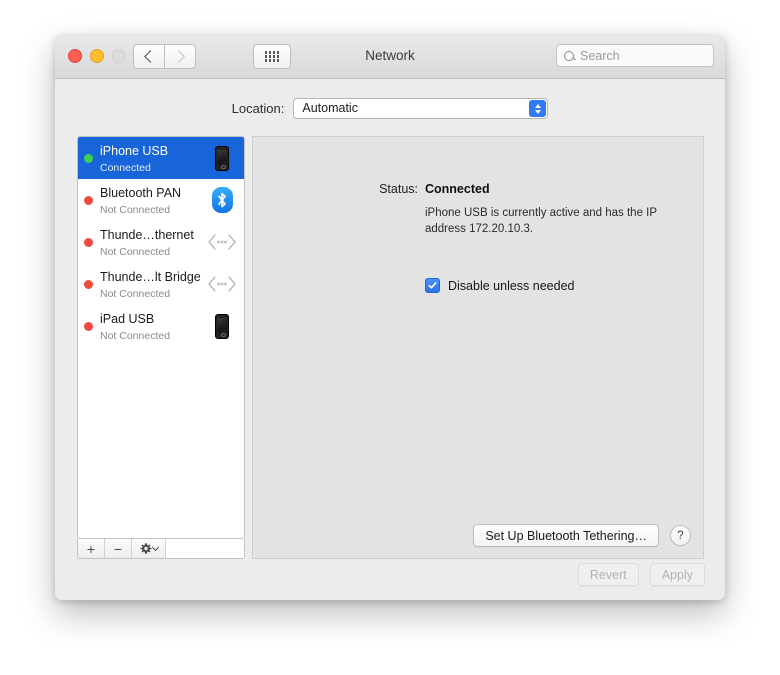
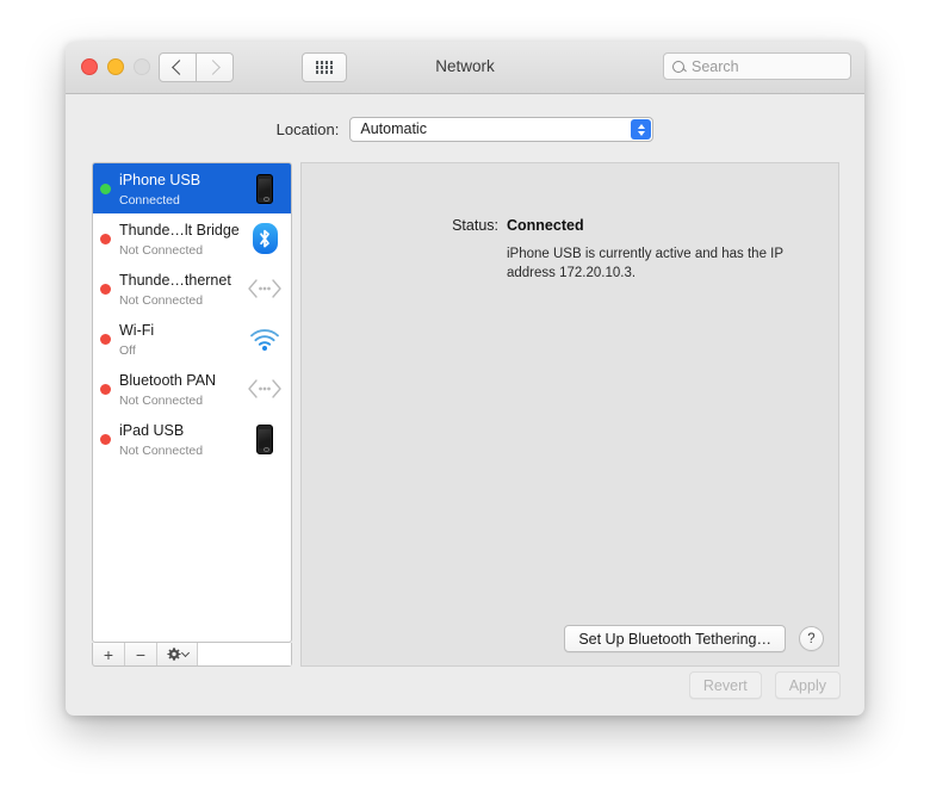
  Network
  Search
  Location:
  Automatic
  iPhone USB
  Connected
- Bluetooth PAN
+ Thunde…lt Bridge
  Not Connected
  Thunde…thernet
  Not Connected
+ Wi-Fi
+ Off
- Thunde…lt Bridge
+ Bluetooth PAN
  Not Connected
  iPad USB
  Not Connected
  +
  −
  Status:
  Connected
  iPhone USB is currently active and has the IP address 172.20.10.3.
- Disable unless needed
  Set Up Bluetooth Tethering…
  ?
  Revert
  Apply
